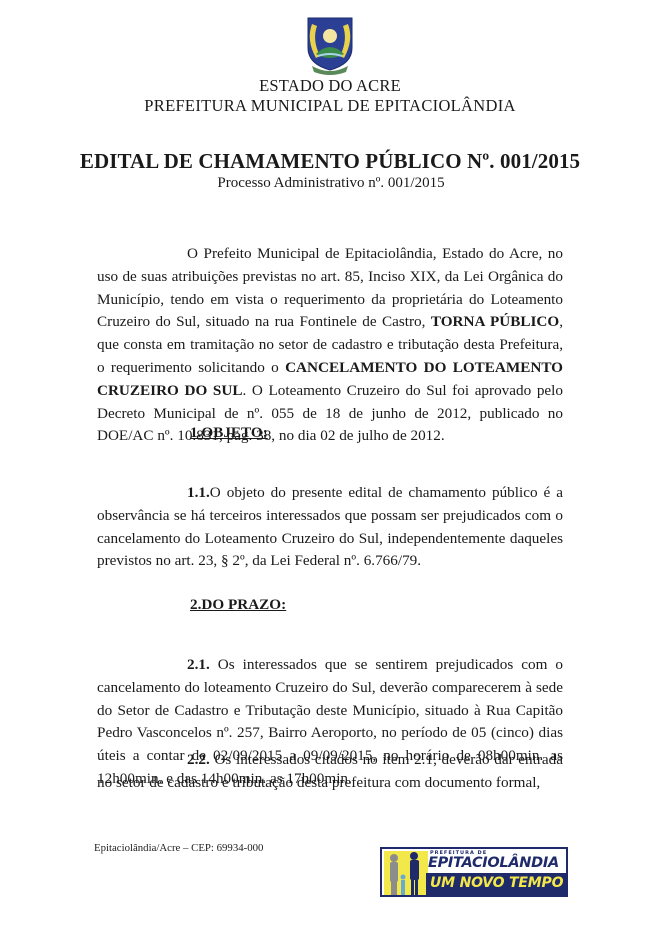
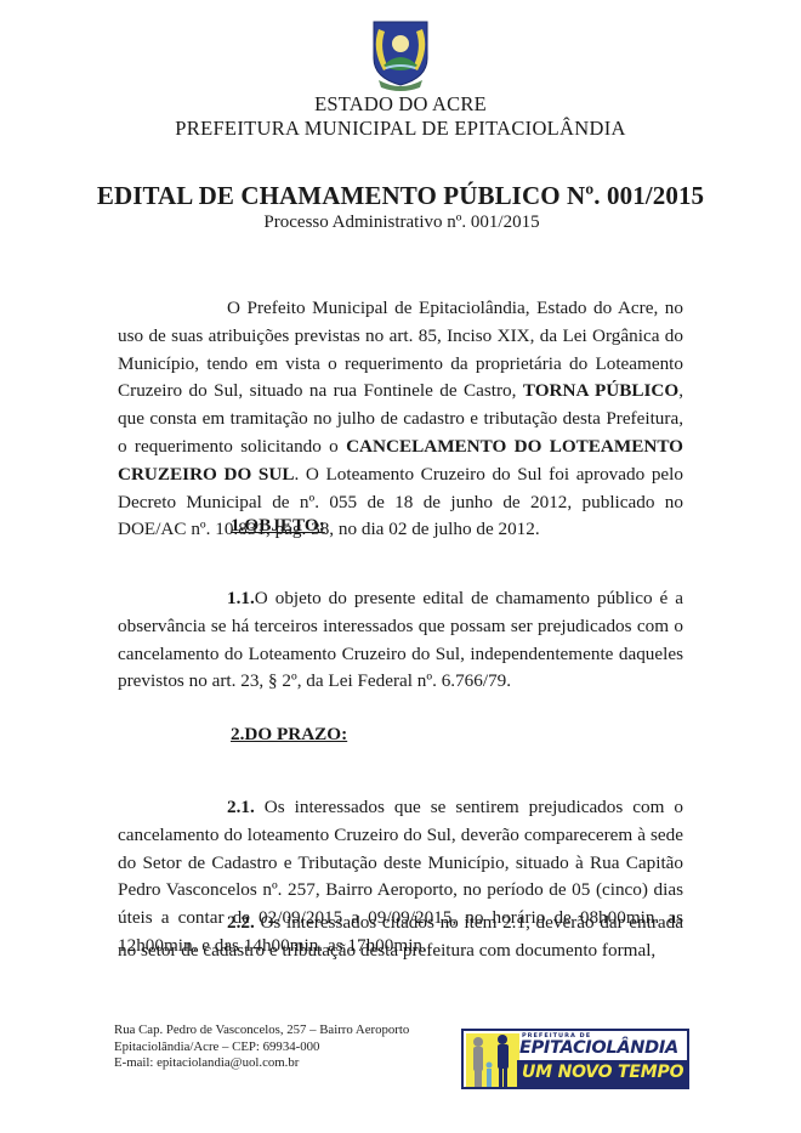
  ESTADO DO ACRE
  PREFEITURA MUNICIPAL DE EPITACIOLÂNDIA
  EDITAL DE CHAMAMENTO PÚBLICO Nº. 001/2015
  Processo Administrativo nº. 001/2015
- O Prefeito Municipal de Epitaciolândia, Estado do Acre, no uso de suas atribuições previstas no art. 85, Inciso XIX, da Lei Orgânica do Município, tendo em vista o requerimento da proprietária do Loteamento Cruzeiro do Sul, situado na rua Fontinele de Castro, TORNA PÚBLICO, que consta em tramitação no setor de cadastro e tributação desta Prefeitura, o requerimento solicitando o CANCELAMENTO DO LOTEAMENTO CRUZEIRO DO SUL. O Loteamento Cruzeiro do Sul foi aprovado pelo Decreto Municipal de nº. 055 de 18 de junho de 2012, publicado no DOE/AC nº. 10.831, pag. 38, no dia 02 de julho de 2012.
+ O Prefeito Municipal de Epitaciolândia, Estado do Acre, no uso de suas atribuições previstas no art. 85, Inciso XIX, da Lei Orgânica do Município, tendo em vista o requerimento da proprietária do Loteamento Cruzeiro do Sul, situado na rua Fontinele de Castro, TORNA PÚBLICO, que consta em tramitação no julho de cadastro e tributação desta Prefeitura, o requerimento solicitando o CANCELAMENTO DO LOTEAMENTO CRUZEIRO DO SUL. O Loteamento Cruzeiro do Sul foi aprovado pelo Decreto Municipal de nº. 055 de 18 de junho de 2012, publicado no DOE/AC nº. 10.831, pag. 38, no dia 02 de julho de 2012.
  1.OBJETO:
  1.1.O objeto do presente edital de chamamento público é a observância se há terceiros interessados que possam ser prejudicados com o cancelamento do Loteamento Cruzeiro do Sul, independentemente daqueles previstos no art. 23, § 2º, da Lei Federal nº. 6.766/79.
  2.DO PRAZO:
  2.1. Os interessados que se sentirem prejudicados com o cancelamento do loteamento Cruzeiro do Sul, deverão comparecerem à sede do Setor de Cadastro e Tributação deste Município, situado à Rua Capitão Pedro Vasconcelos nº. 257, Bairro Aeroporto, no período de 05 (cinco) dias úteis a contar de 02/09/2015 a 09/09/2015, no horário de 08h00min. as 12h00min. e das 14h00min. as 17h00min.
  2.2. Os interessados citados no item 2.1, deverão dar entrada no setor de cadastro e tributação desta prefeitura com documento formal,
+ Rua Cap. Pedro de Vasconcelos, 257 – Bairro Aeroporto
  Epitaciolândia/Acre – CEP: 69934-000
+ E-mail: epitaciolandia@uol.com.br
  EPITACIOLÂNDIA
  UM NOVO TEMPO
